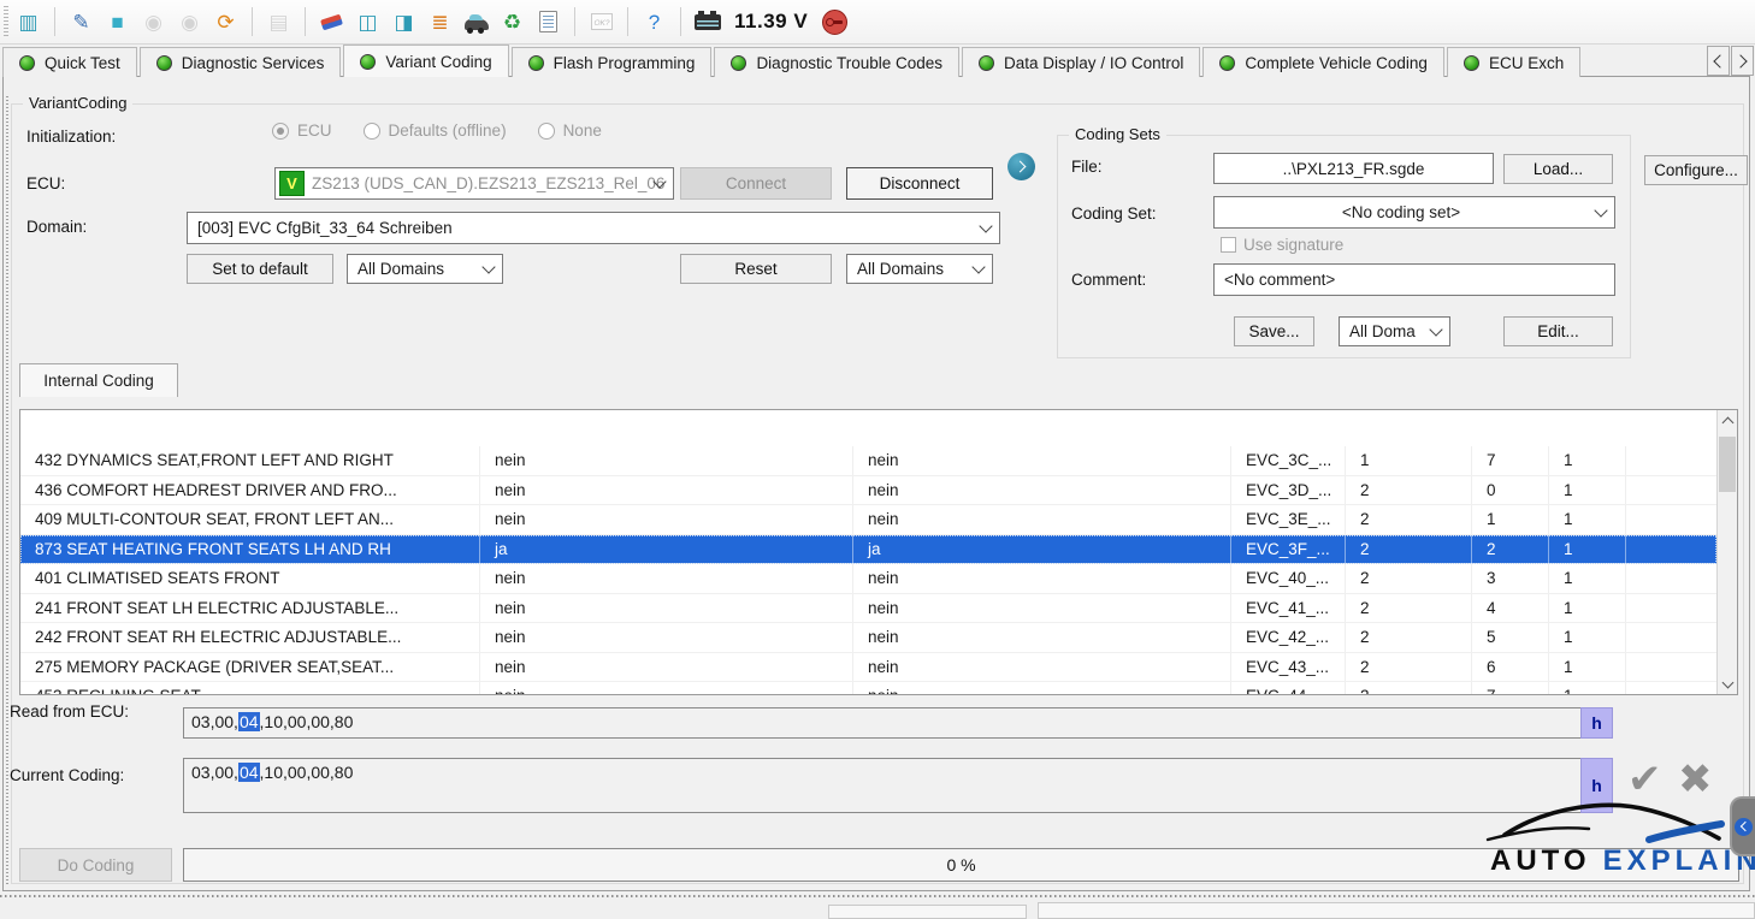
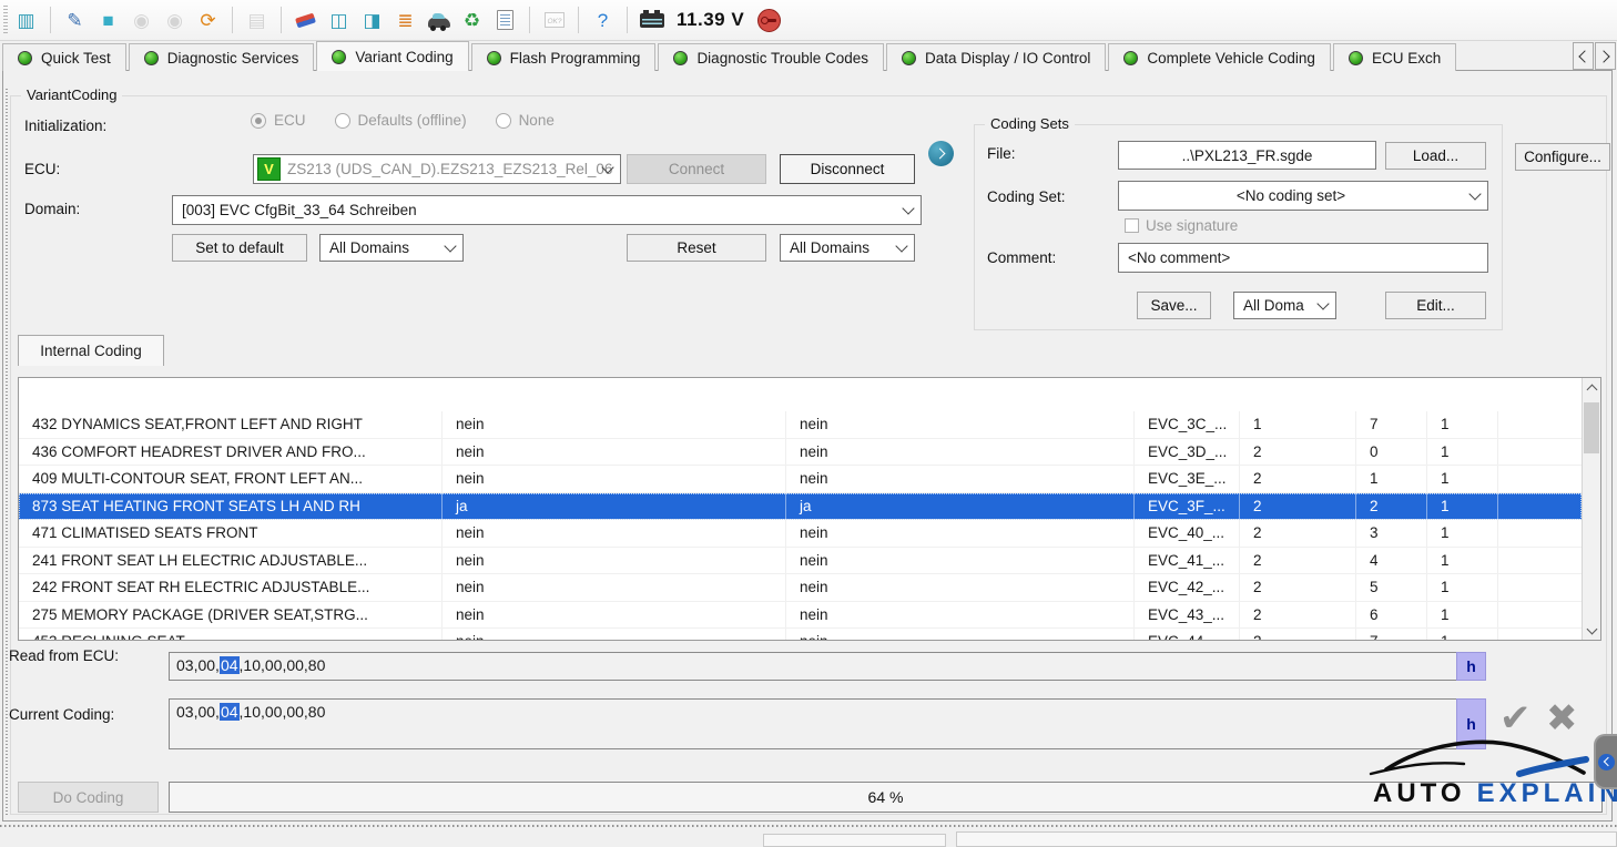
  ▥
  ✎
  ■
  ◉
  ◉
  ⟳
  ▤
  ◫
  ◨
  ≣
  ♻
  ?
  11.39 V
  Quick Test
  Diagnostic Services
  Variant Coding
  Flash Programming
  Diagnostic Trouble Codes
  Data Display / IO Control
  Complete Vehicle Coding
  ECU Exch
  VariantCoding
  Coding Sets
  Initialization:
  ECU
  Defaults (offline)
  None
  ECU:
  V
  ZS213 (UDS_CAN_D).EZS213_EZS213_Rel_06
  Connect
  Disconnect
  Domain:
  [003] EVC CfgBit_33_64 Schreiben
  Set to default
  All Domains
  Reset
  All Domains
  File:
  ..\PXL213_FR.sgde
  Load...
  Configure...
  Coding Set:
  <No coding set>
  Use signature
  Comment:
  <No comment>
  Save...
  All Doma
  Edit...
  Internal Coding
  432 DYNAMICS SEAT,FRONT LEFT AND RIGHT
  nein
  nein
  EVC_3C_...
  1
  7
  1
  436 COMFORT HEADREST DRIVER AND FRO...
  nein
  nein
  EVC_3D_...
  2
  0
  1
  409 MULTI-CONTOUR SEAT, FRONT LEFT AN...
  nein
  nein
  EVC_3E_...
  2
  1
  1
  873 SEAT HEATING FRONT SEATS LH AND RH
  ja
  ja
  EVC_3F_...
  2
  2
  1
- 401 CLIMATISED SEATS FRONT
+ 471 CLIMATISED SEATS FRONT
  nein
  nein
  EVC_40_...
  2
  3
  1
  241 FRONT SEAT LH ELECTRIC ADJUSTABLE...
  nein
  nein
  EVC_41_...
  2
  4
  1
  242 FRONT SEAT RH ELECTRIC ADJUSTABLE...
  nein
  nein
  EVC_42_...
  2
  5
  1
- 275 MEMORY PACKAGE (DRIVER SEAT,SEAT...
+ 275 MEMORY PACKAGE (DRIVER SEAT,STRG...
  nein
  nein
  EVC_43_...
  2
  6
  1
  Read from ECU:
  03,00,04,10,00,00,80
  h
  Current Coding:
  03,00,04,10,00,00,80
  h
  ✔
  ✖
  Do Coding
- 0 %
+ 64 %
  AUTO EXPLAIN
